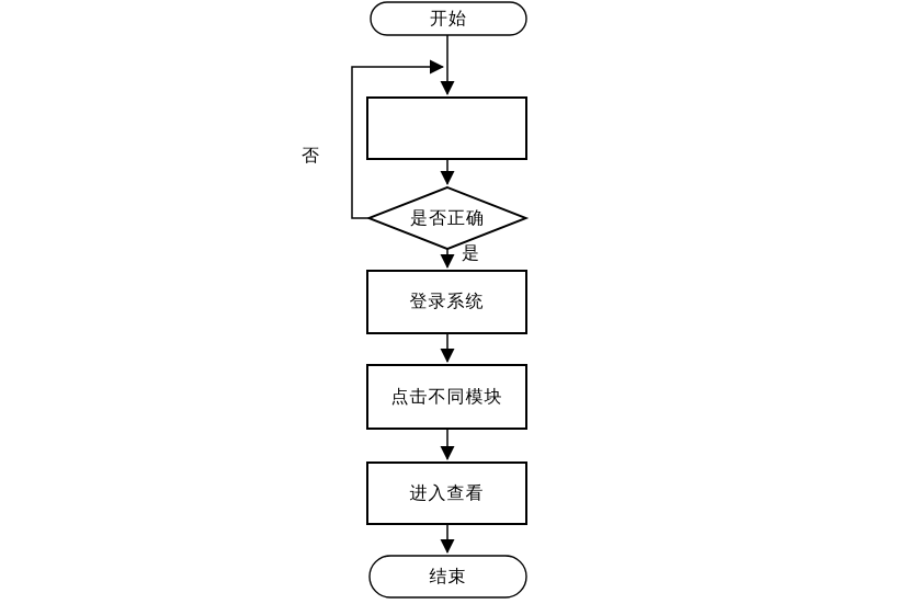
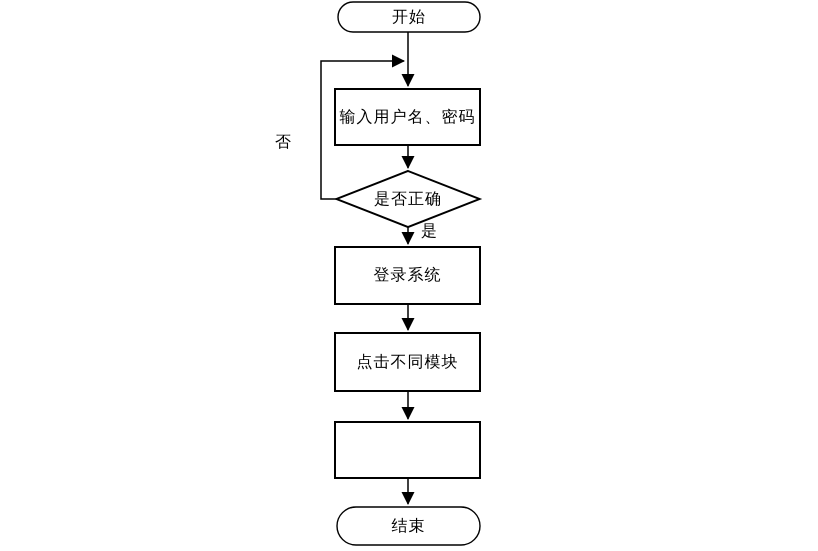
  开始
+ 输入用户名、密码
  是否正确
  登录系统
  点击不同模块
- 进入查看
  结束
  否
  是
